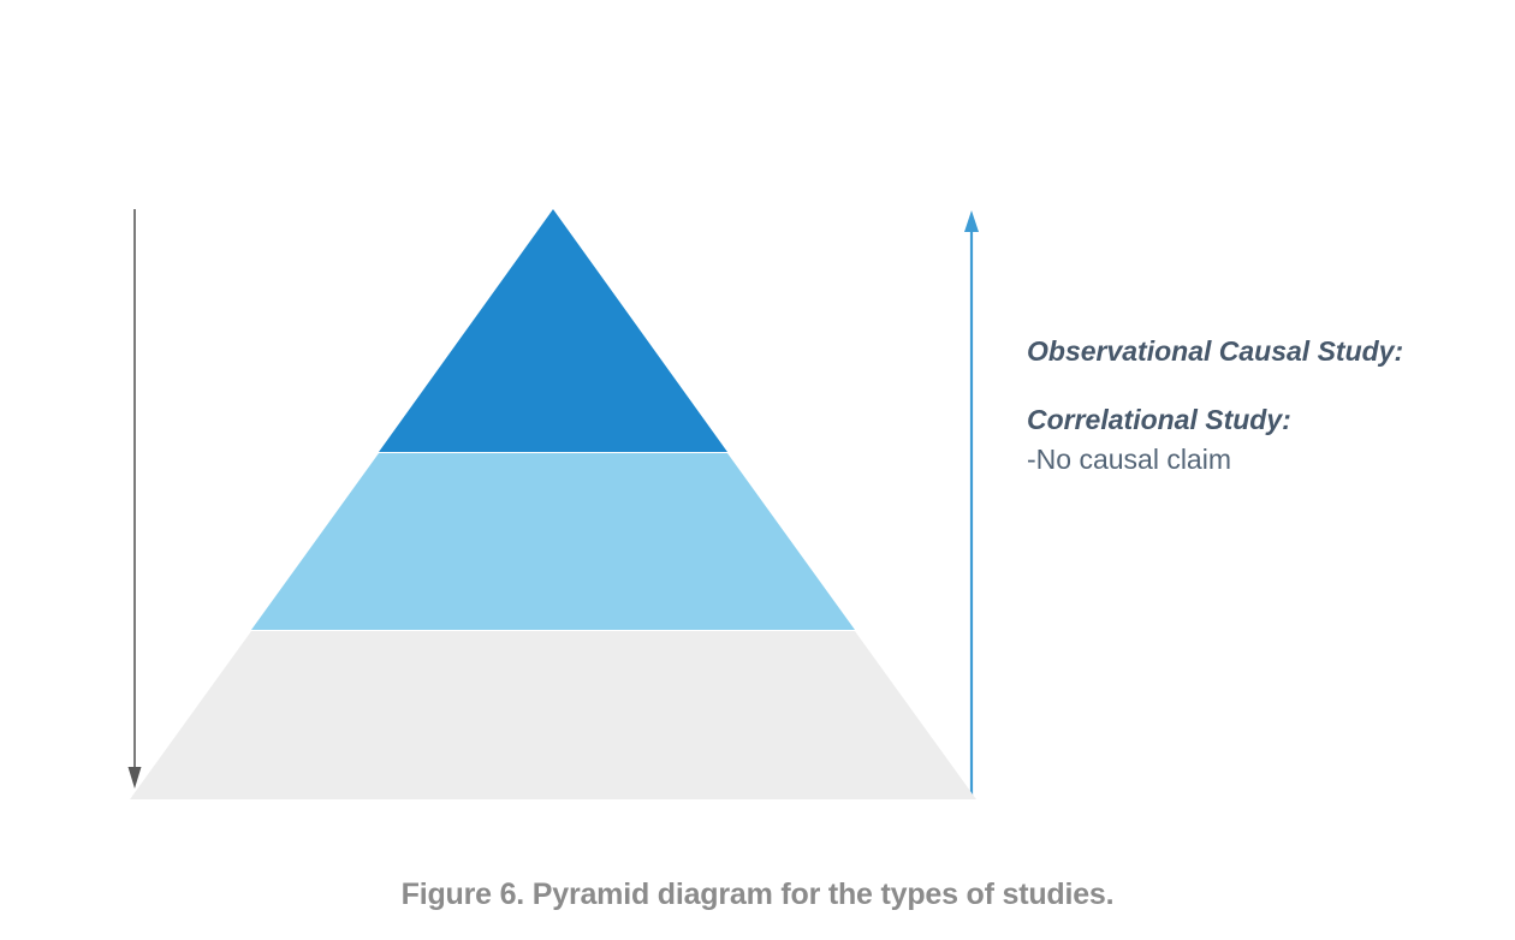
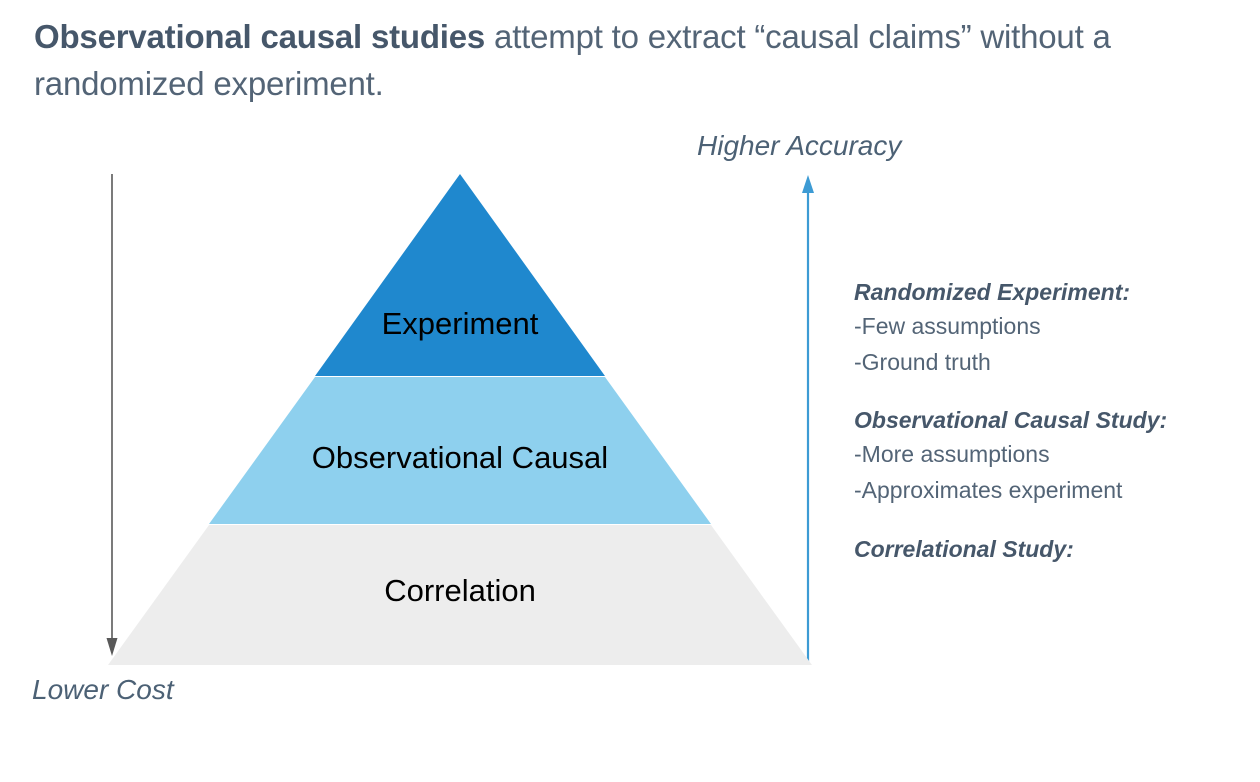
+ Observational causal studies attempt to extract “causal claims” without a randomized experiment.
+ Lower Cost
+ Higher Accuracy
+ Experiment
+ Observational Causal
+ Correlation
+ Randomized Experiment:
+ -Few assumptions
+ -Ground truth
  Observational Causal Study:
+ -More assumptions
+ -Approximates experiment
  Correlational Study:
- -No causal claim
- Figure 6. Pyramid diagram for the types of studies.
